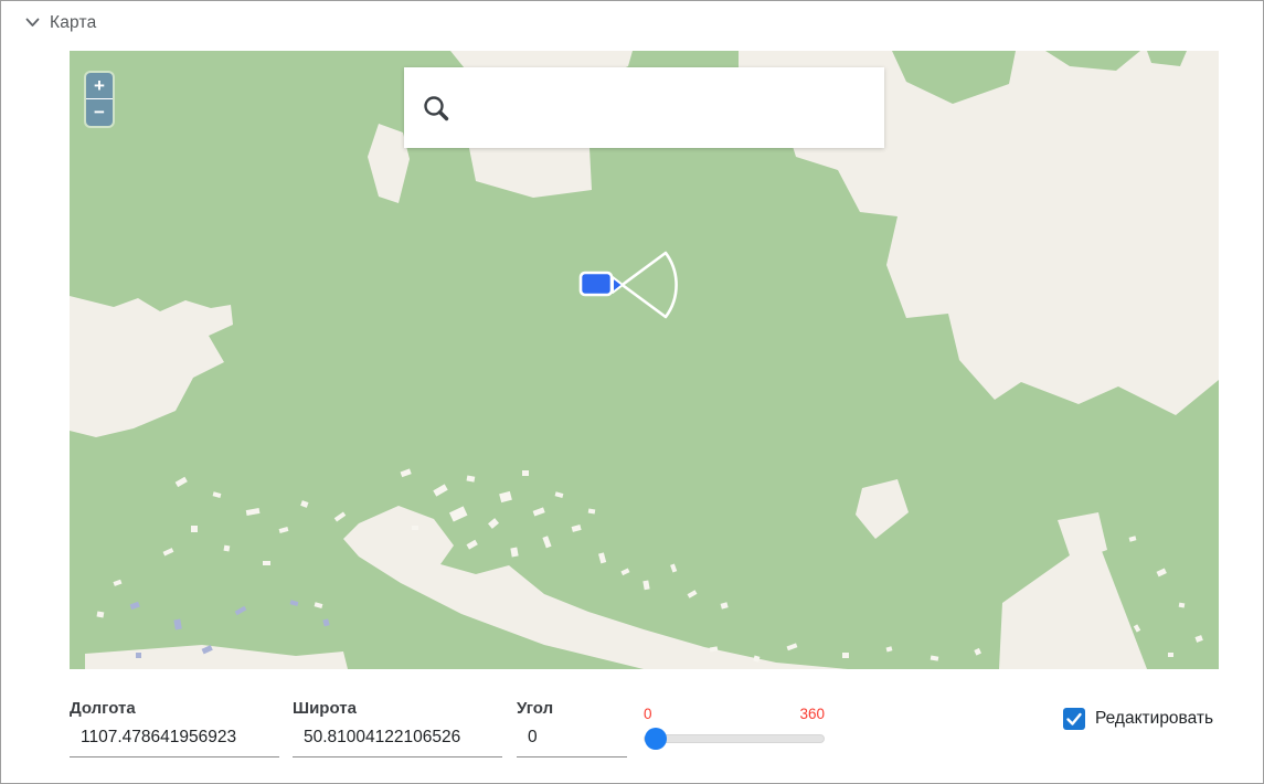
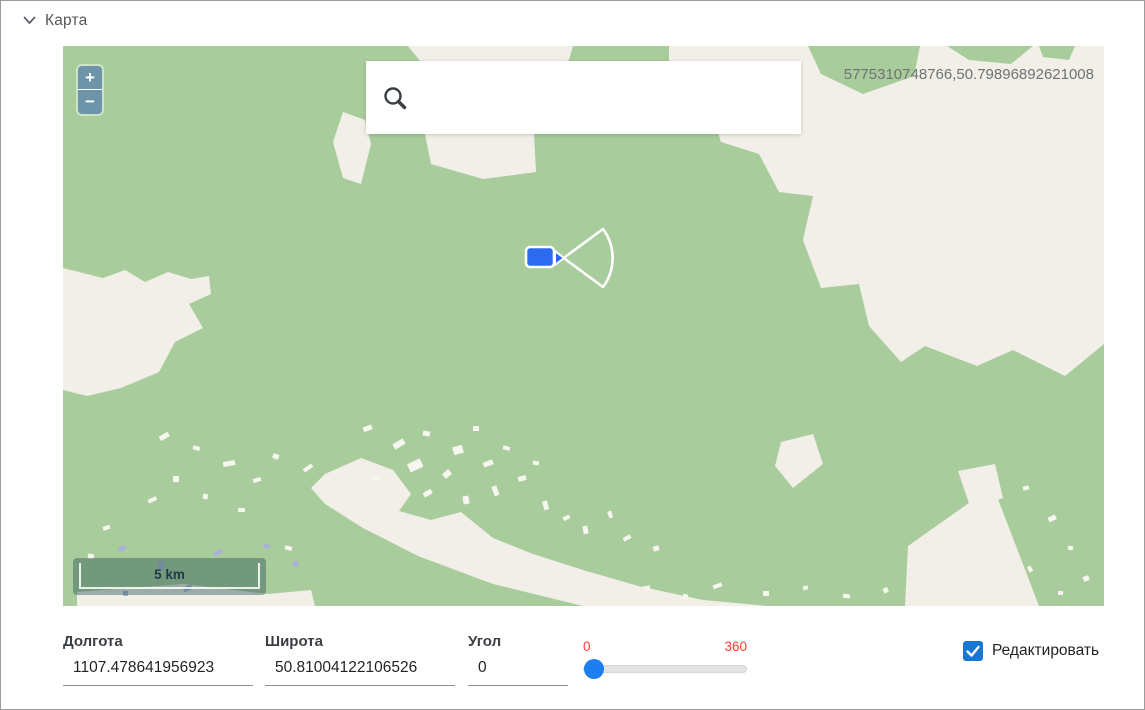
  Карта
  +
  −
+ 5775310748766,50.79896892621008
+ 5 km
  Долгота
  1107.478641956923
  Широта
  50.81004122106526
  Угол
  0
  0
  360
  Редактировать
